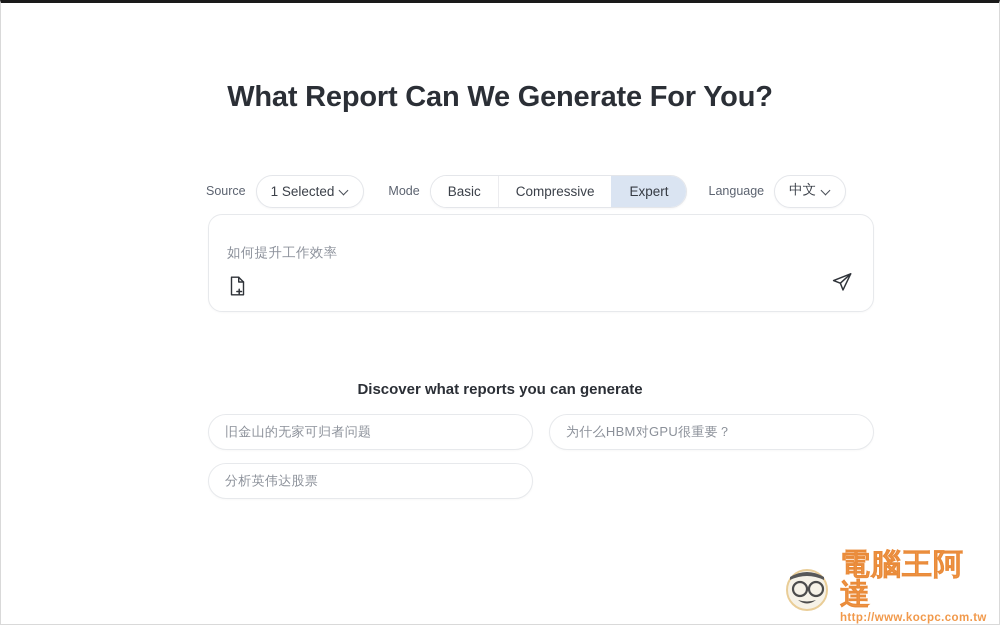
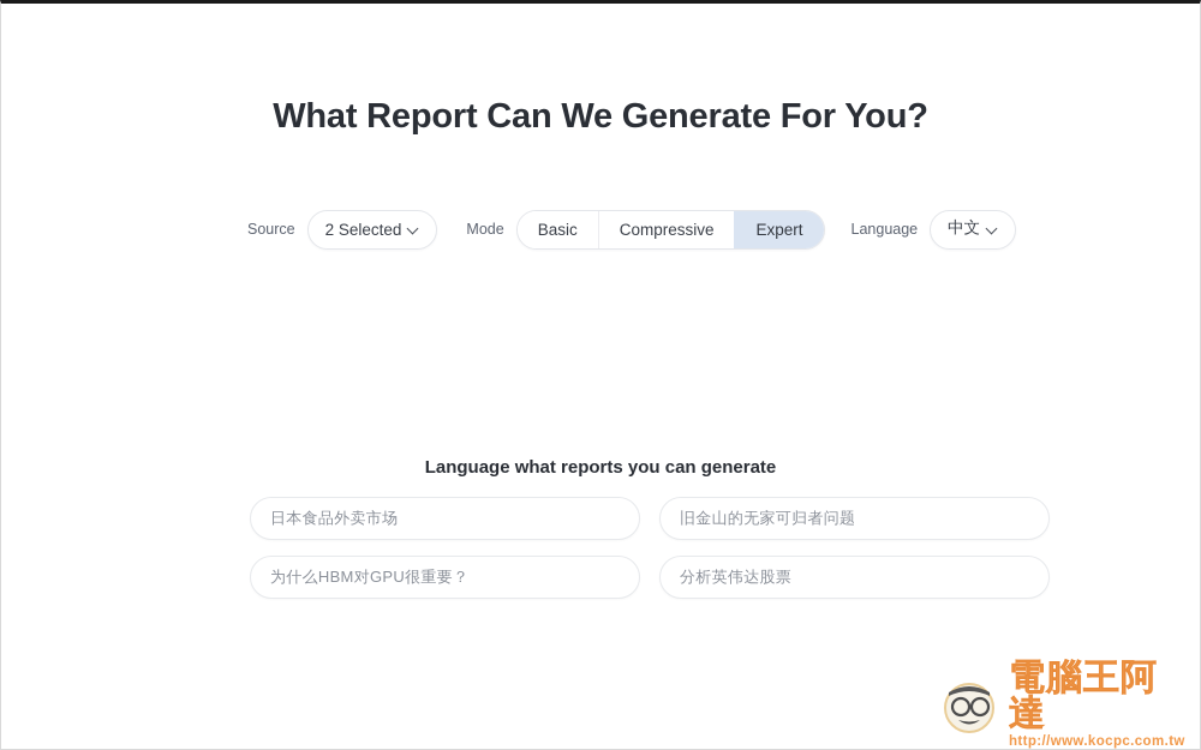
  What Report Can We Generate For You?
  Source
- 1 Selected
+ 2 Selected
  Mode
  Basic
  Compressive
  Expert
  Language
  中文
- 如何提升工作效率
- Discover what reports you can generate
+ Language what reports you can generate
+ 日本食品外卖市场
  旧金山的无家可归者问题
  为什么HBM对GPU很重要？
  分析英伟达股票
  電腦王阿達
  http://www.kocpc.com.tw
